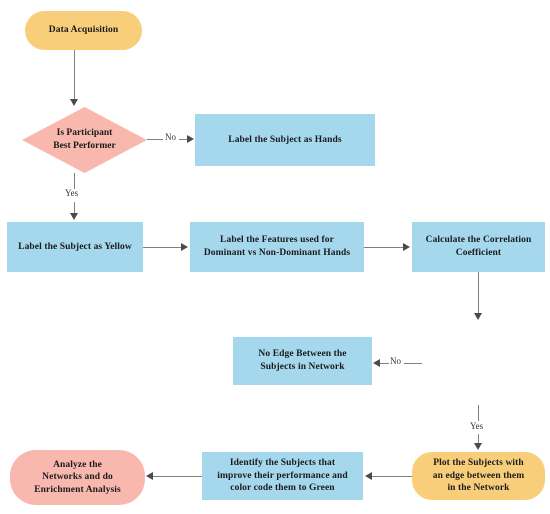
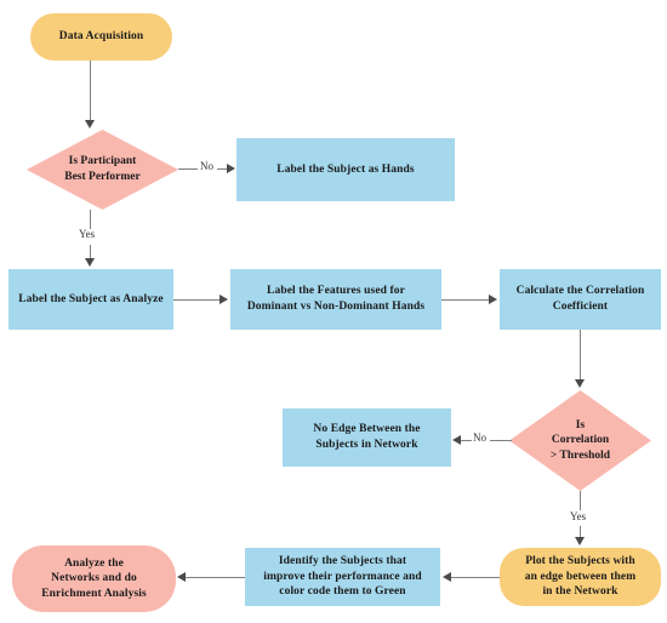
  Data Acquisition
  Is Participant
  Best Performer
  Label the Subject as Hands
- Label the Subject as Yellow
+ Label the Subject as Analyze
  Label the Features used for
  Dominant vs Non-Dominant Hands
  Calculate the Correlation
  Coefficient
+ Is
+ Correlation
+ > Threshold
  No Edge Between the
  Subjects in Network
  Plot the Subjects with
  an edge between them
  in the Network
  Identify the Subjects that
  improve their performance and
  color code them to Green
  Analyze the
  Networks and do
  Enrichment Analysis
  No
  Yes
  No
  Yes
